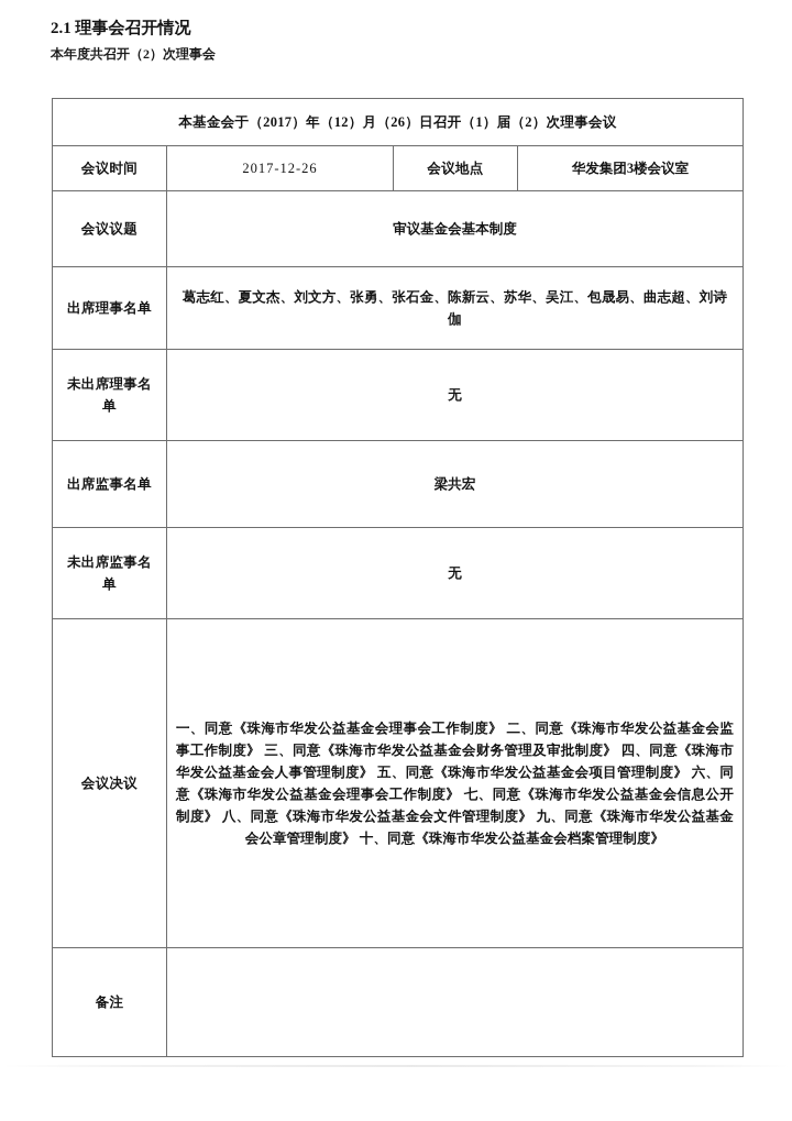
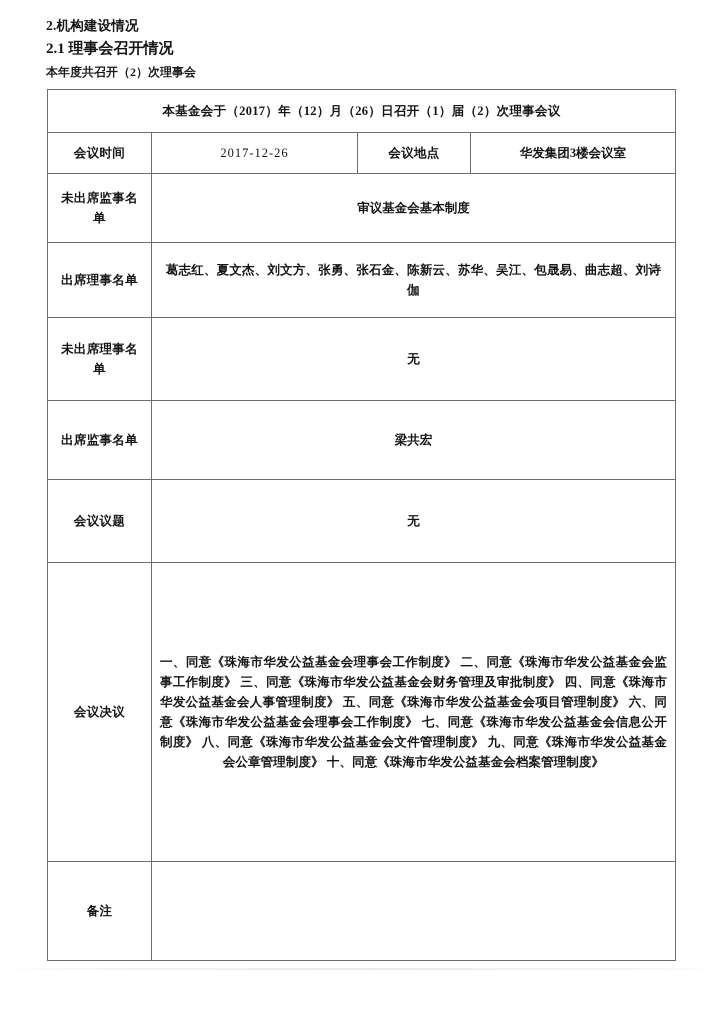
+ 2.机构建设情况
  2.1 理事会召开情况
  本年度共召开（2）次理事会
  本基金会于（2017）年（12）月（26）日召开（1）届（2）次理事会议
  会议时间	2017-12-26	会议地点	华发集团3楼会议室
- 会议议题	审议基金会基本制度
+ 未出席监事名单	审议基金会基本制度
  出席理事名单	葛志红、夏文杰、刘文方、张勇、张石金、陈新云、苏华、吴江、包晟易、曲志超、刘诗伽
  未出席理事名单	无
  出席监事名单	梁共宏
- 未出席监事名单	无
+ 会议议题	无
  会议决议	一、同意《珠海市华发公益基金会理事会工作制度》 二、同意《珠海市华发公益基金会监事工作制度》 三、同意《珠海市华发公益基金会财务管理及审批制度》 四、同意《珠海市华发公益基金会人事管理制度》 五、同意《珠海市华发公益基金会项目管理制度》 六、同意《珠海市华发公益基金会理事会工作制度》 七、同意《珠海市华发公益基金会信息公开制度》 八、同意《珠海市华发公益基金会文件管理制度》 九、同意《珠海市华发公益基金会公章管理制度》 十、同意《珠海市华发公益基金会档案管理制度》
  备注
